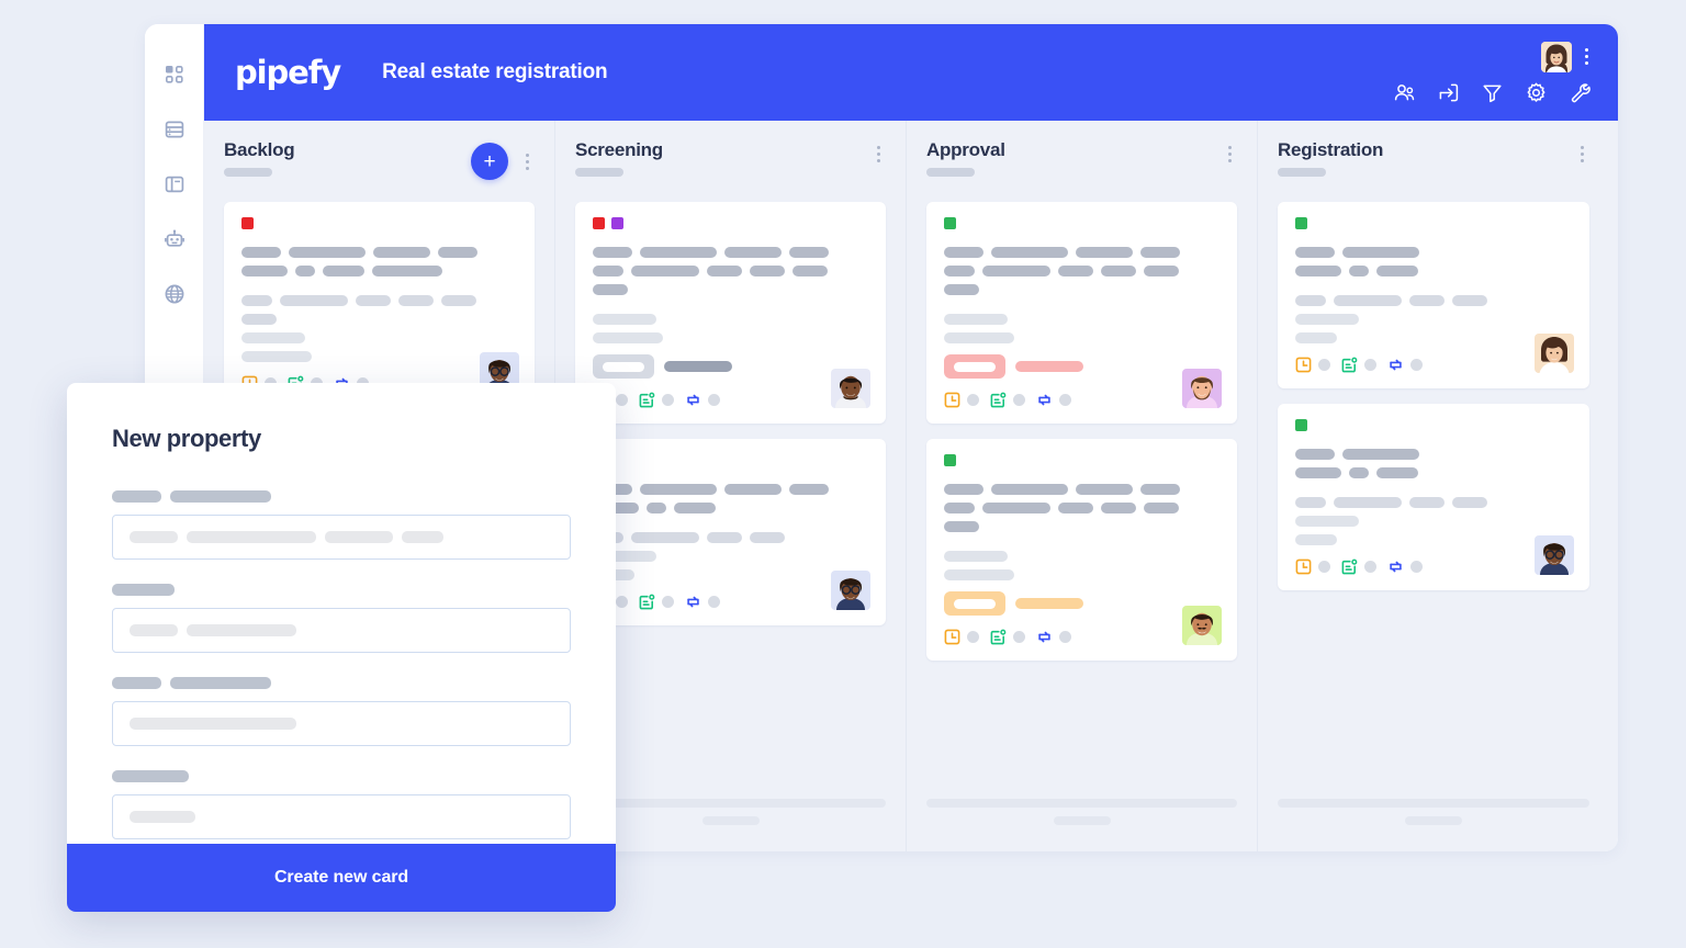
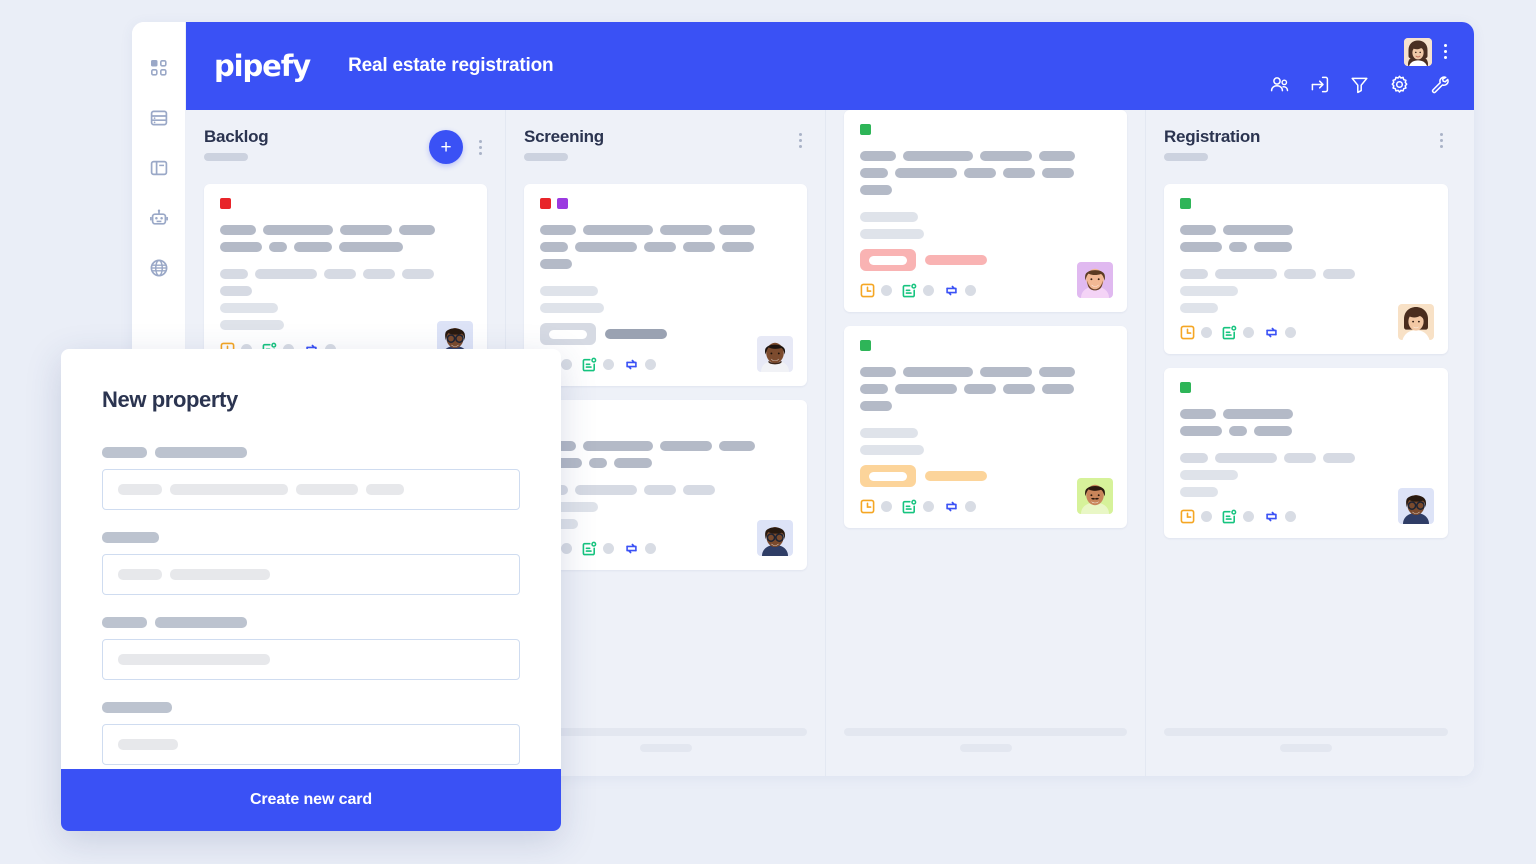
  pipefy
  Real estate registration
  Backlog
  +
  Screening
- Approval
  Registration
  New property
  Create new card
